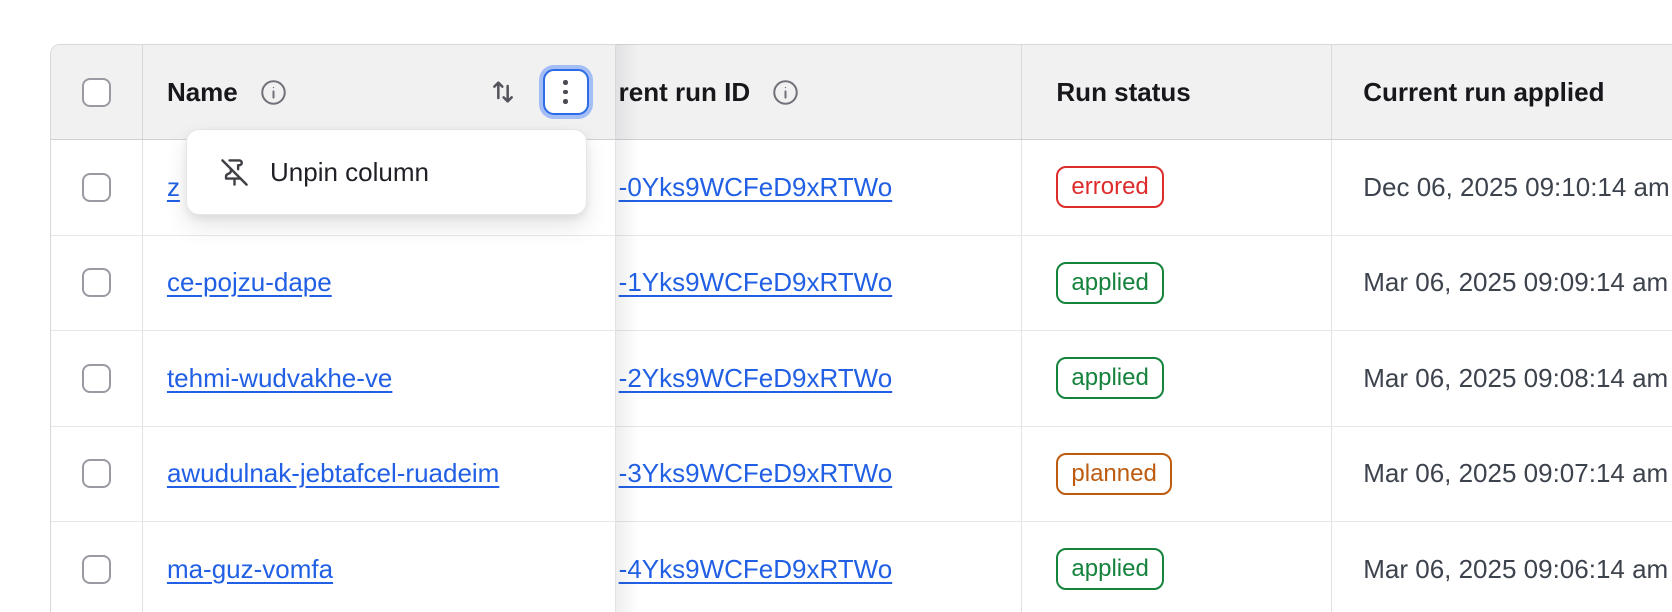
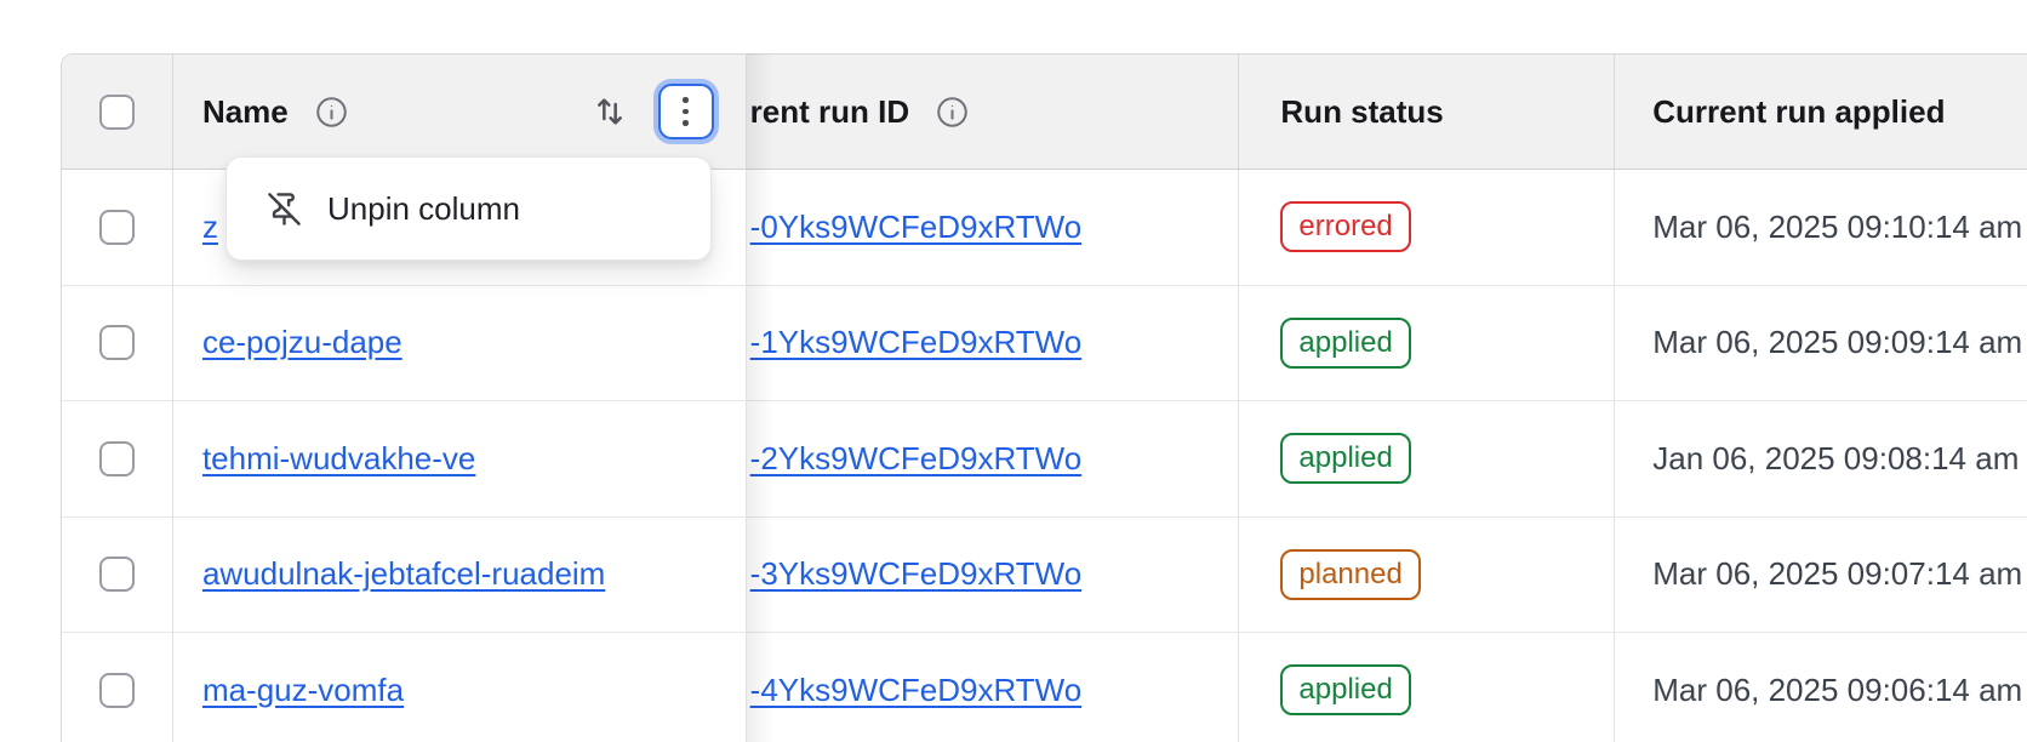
  Name
  nt run ID
  Run status
  Current run applied
  z
  Yks9WCFeD9xRTWo
  errored
- Dec 06, 2025 09:10:14 am
+ Mar 06, 2025 09:10:14 am
  ce-pojzu-dape
  Yks9WCFeD9xRTWo
  applied
  Mar 06, 2025 09:09:14 am
  tehmi-wudvakhe-ve
  Yks9WCFeD9xRTWo
  applied
- Mar 06, 2025 09:08:14 am
+ Jan 06, 2025 09:08:14 am
  awudulnak-jebtafcel-ruadeim
  Yks9WCFeD9xRTWo
  planned
  Mar 06, 2025 09:07:14 am
  ma-guz-vomfa
  Yks9WCFeD9xRTWo
  applied
  Mar 06, 2025 09:06:14 am
  Unpin column
